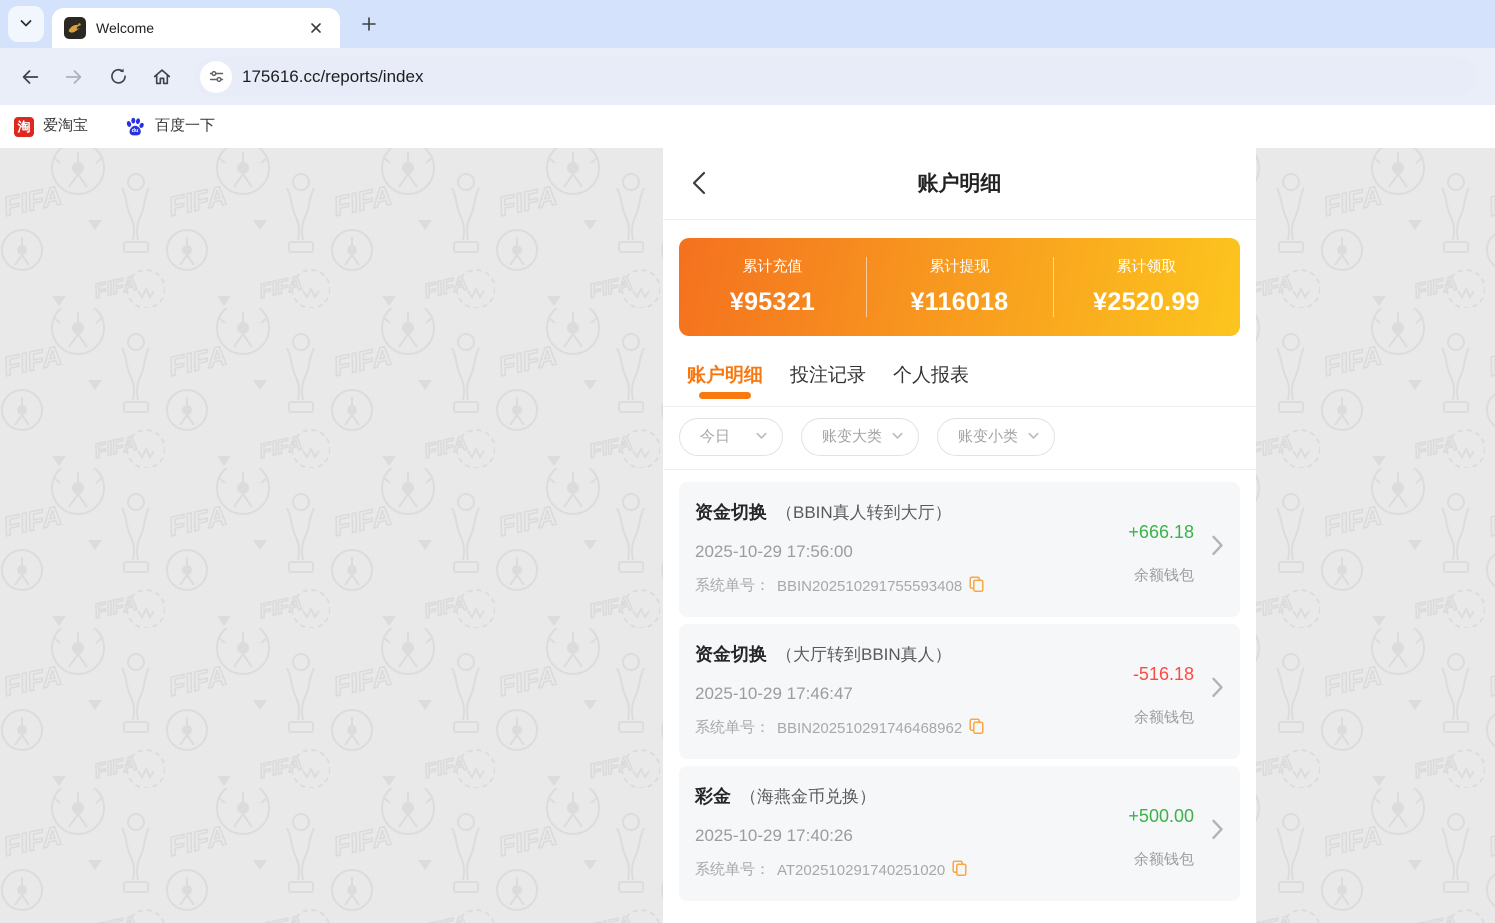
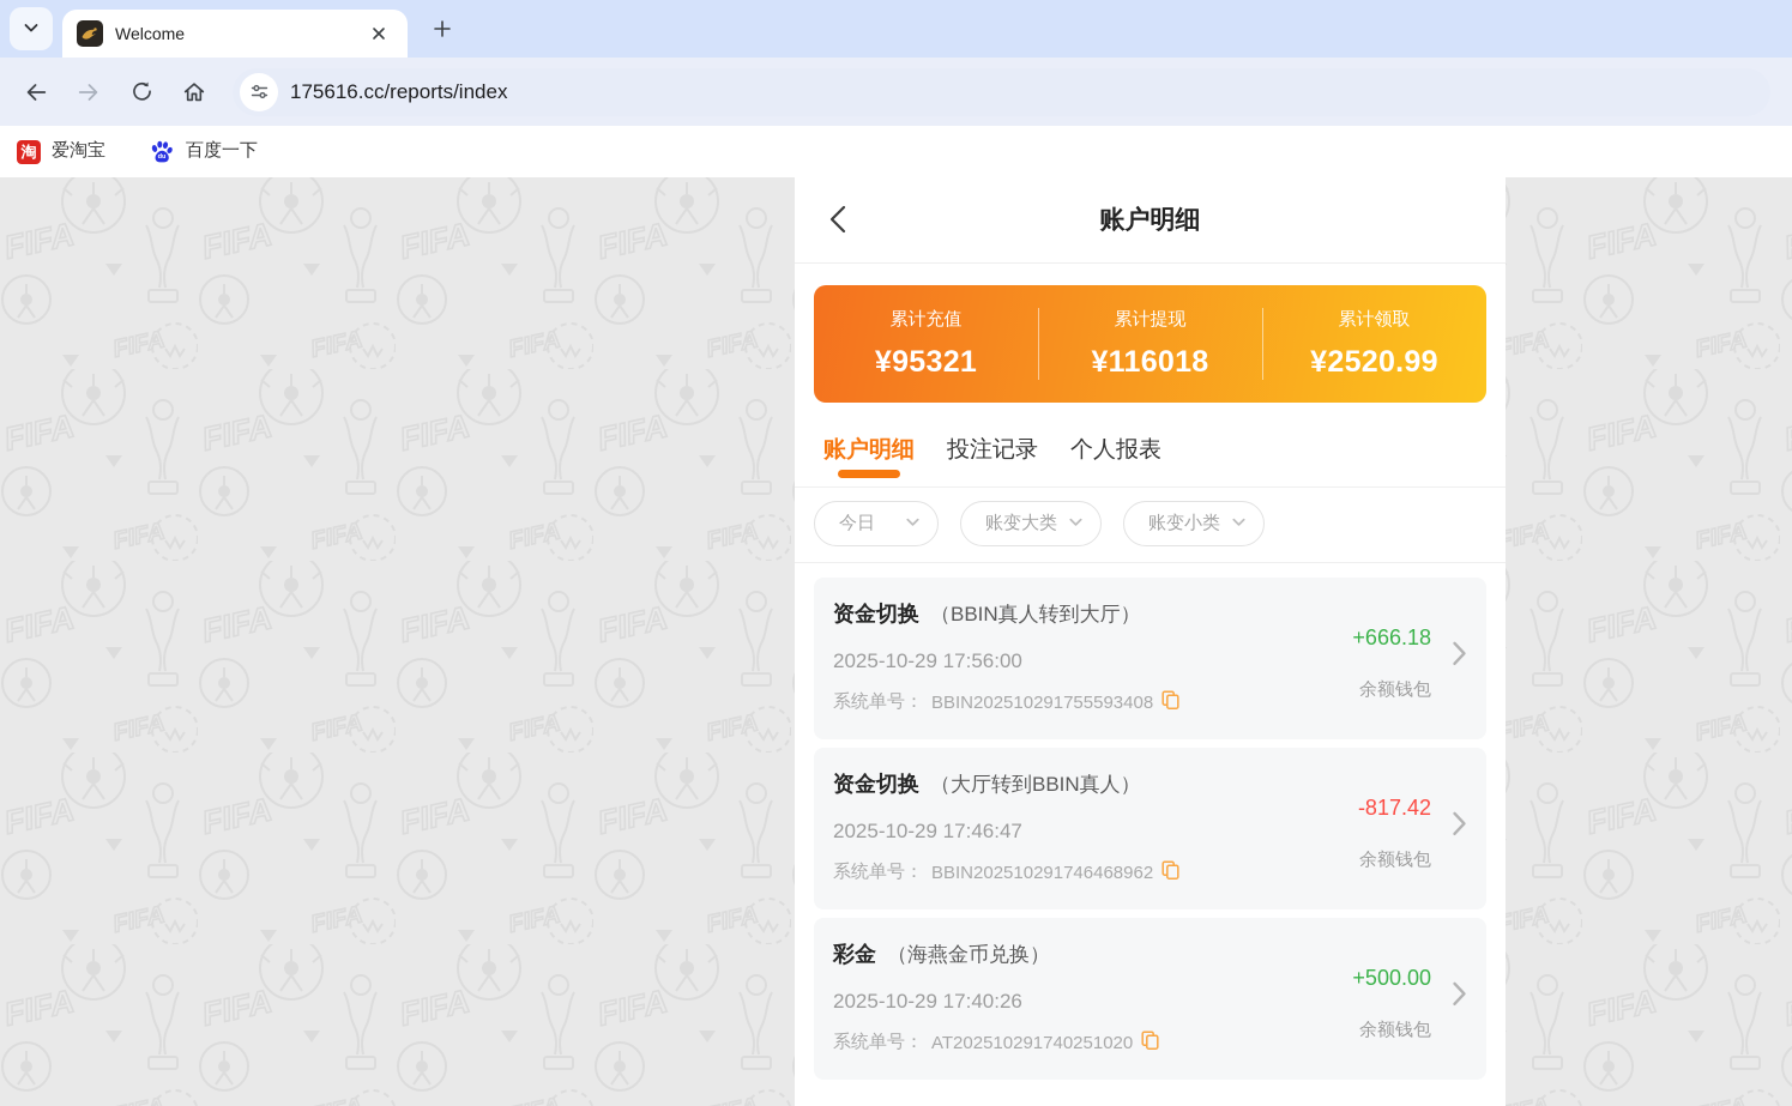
  Welcome
  175616.cc/reports/index
  淘
  爱淘宝
  百度一下
  账户明细
  累计充值
  ¥95321
  累计提现
  ¥116018
  累计领取
  ¥2520.99
  账户明细
  投注记录
  个人报表
  今日
  账变大类
  账变小类
  资金切换
  （BBIN真人转到大厅）
  2025-10-29 17:56:00
  系统单号：
  BBIN202510291755593408
  +666.18
  余额钱包
  资金切换
  （大厅转到BBIN真人）
  2025-10-29 17:46:47
  系统单号：
  BBIN202510291746468962
- -516.18
+ -817.42
  余额钱包
  彩金
  （海燕金币兑换）
  2025-10-29 17:40:26
  系统单号：
  AT202510291740251020
  +500.00
  余额钱包
